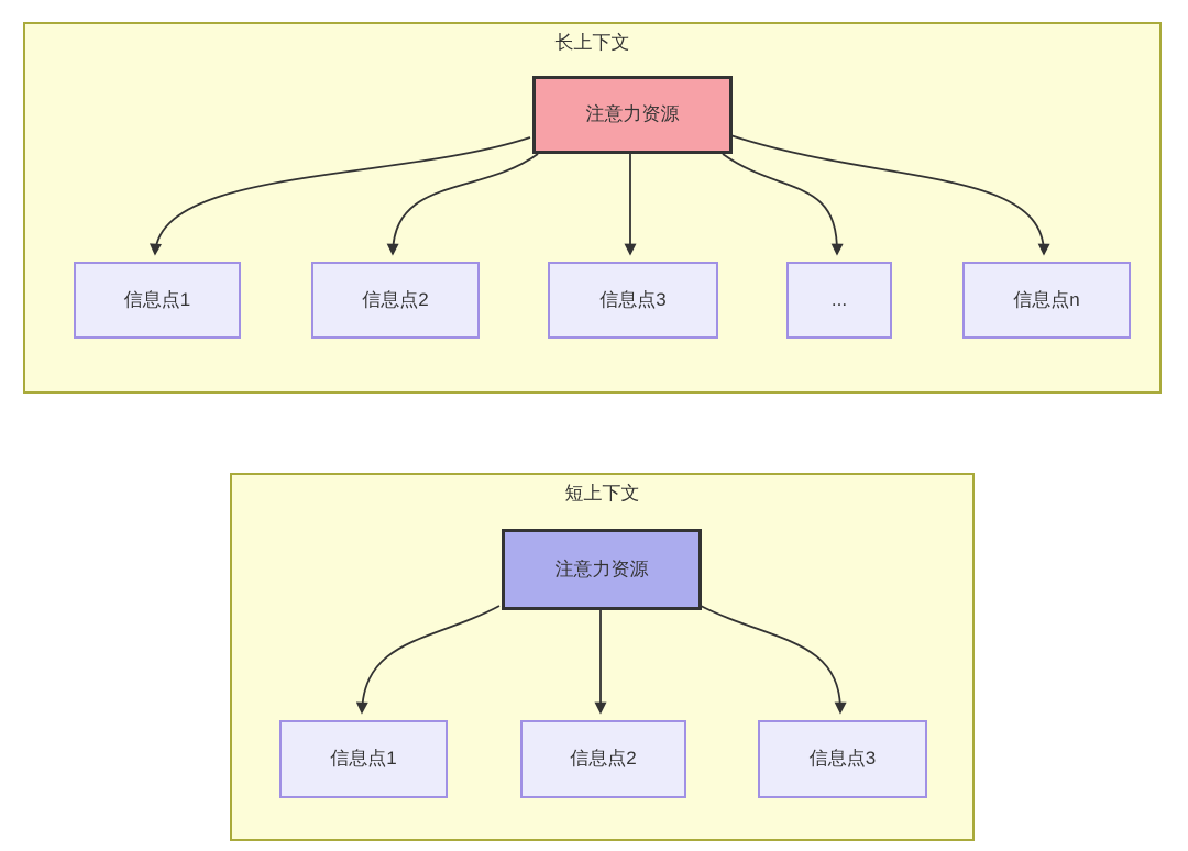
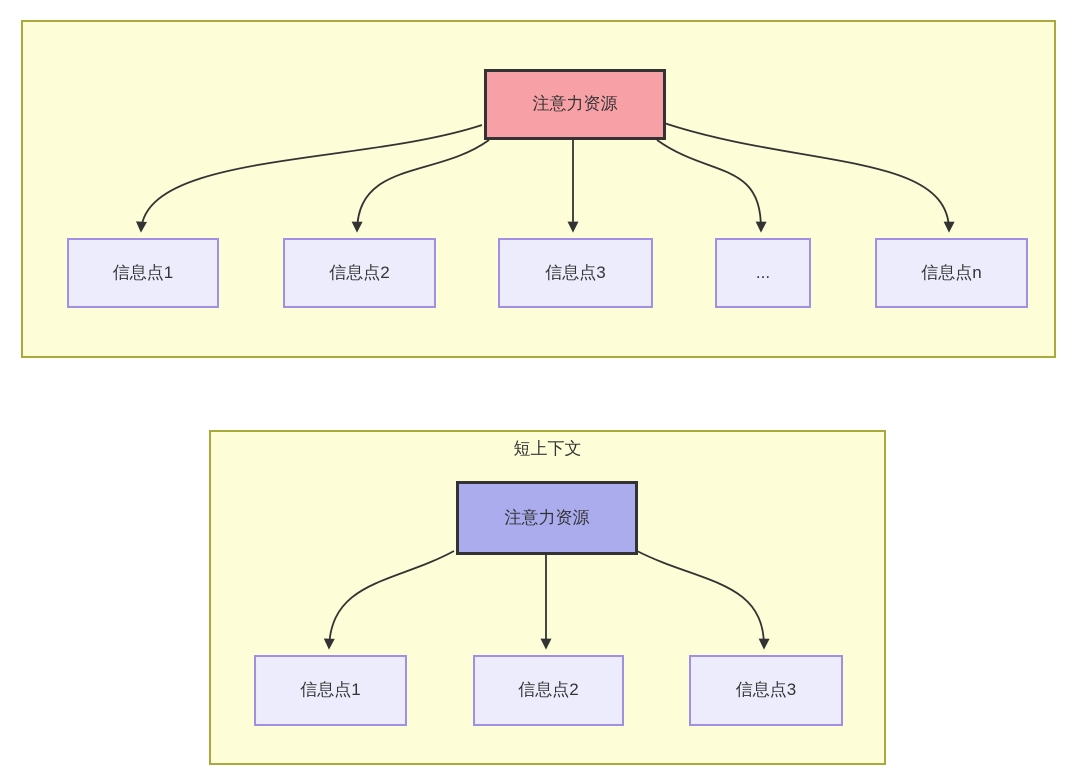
- 长上下文
  注意力资源
  信息点1
  信息点2
  信息点3
  ...
  信息点n
  短上下文
  注意力资源
  信息点1
  信息点2
  信息点3
